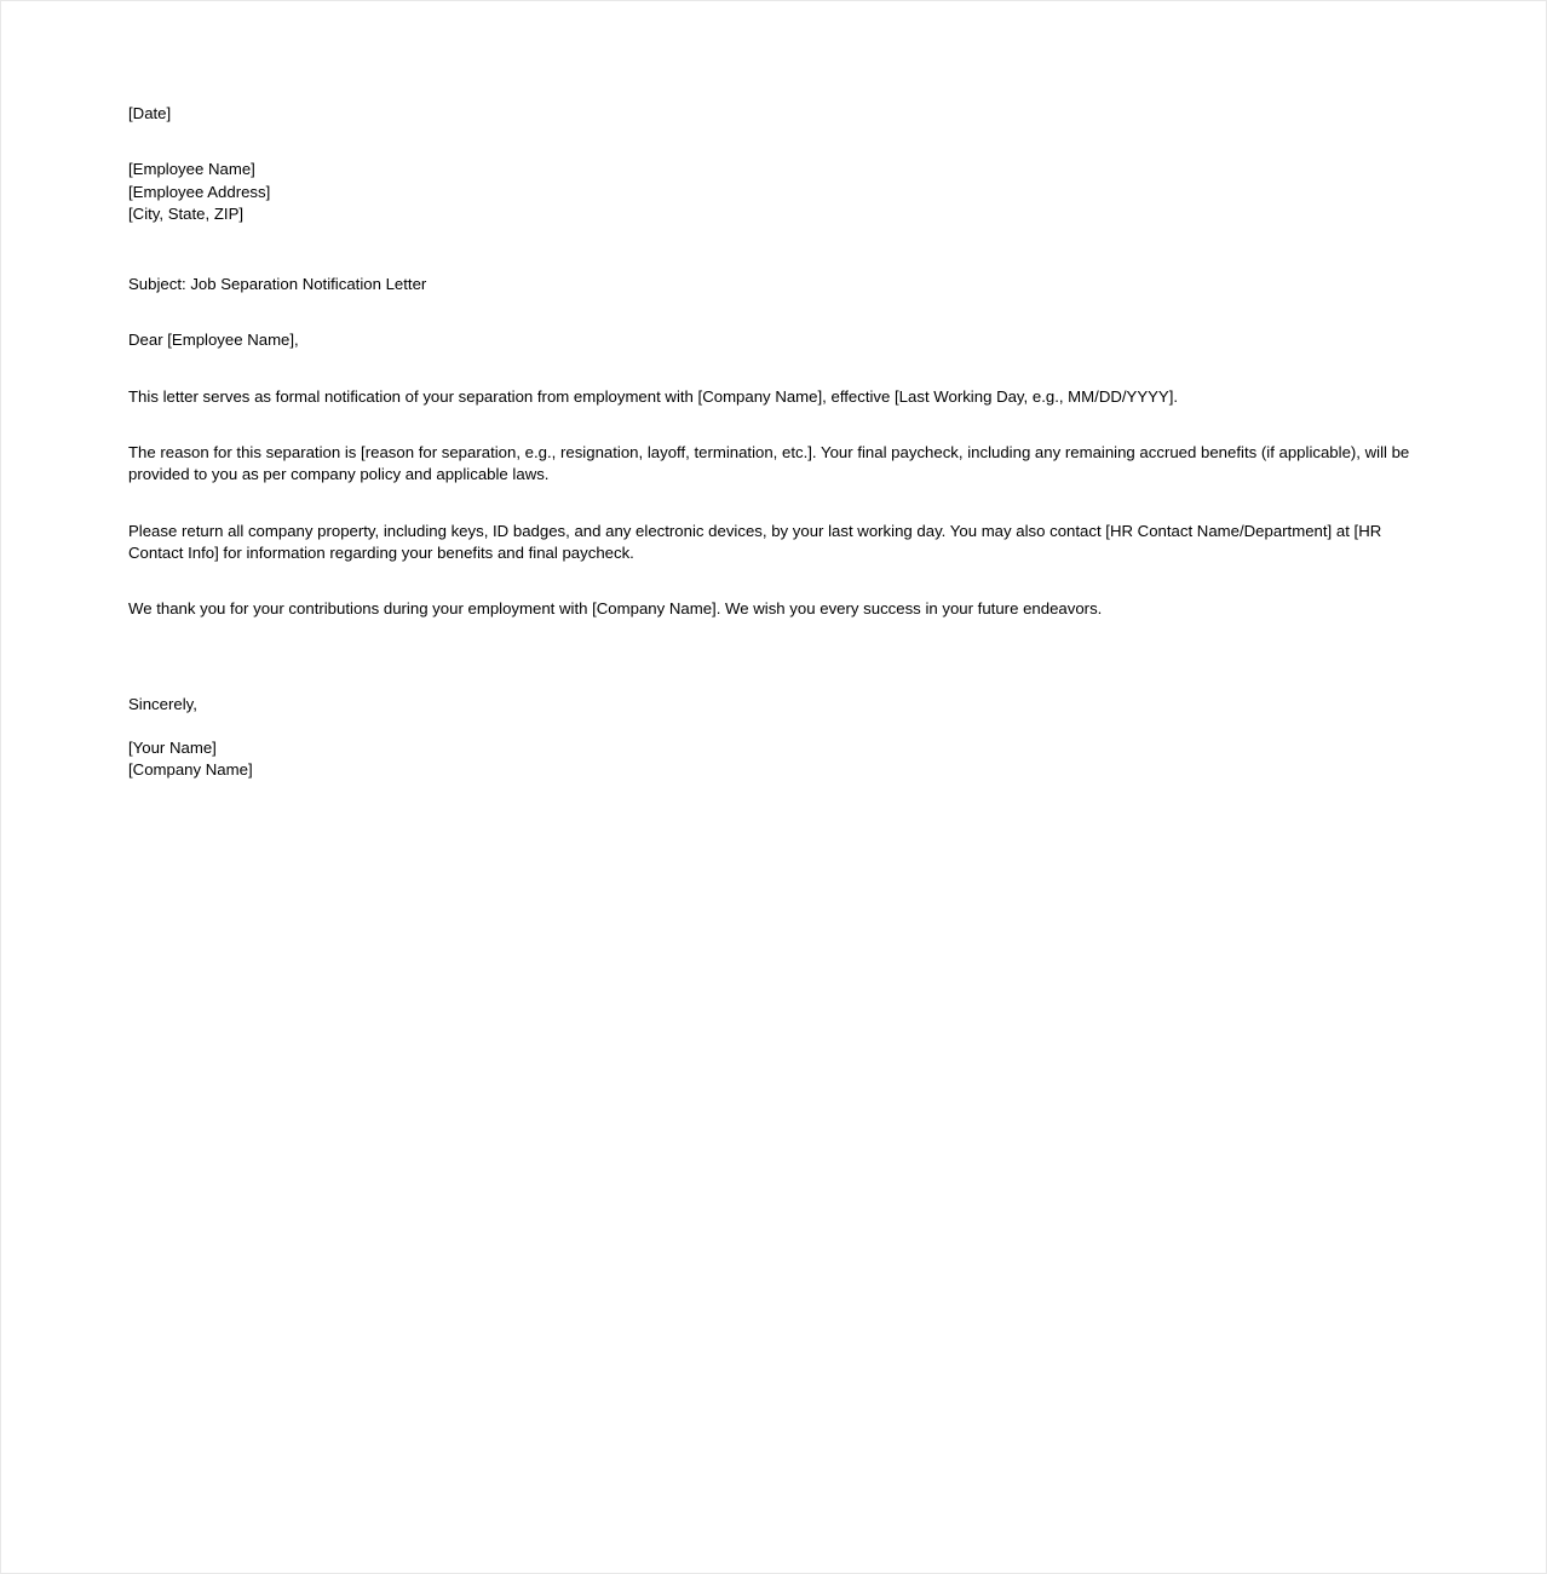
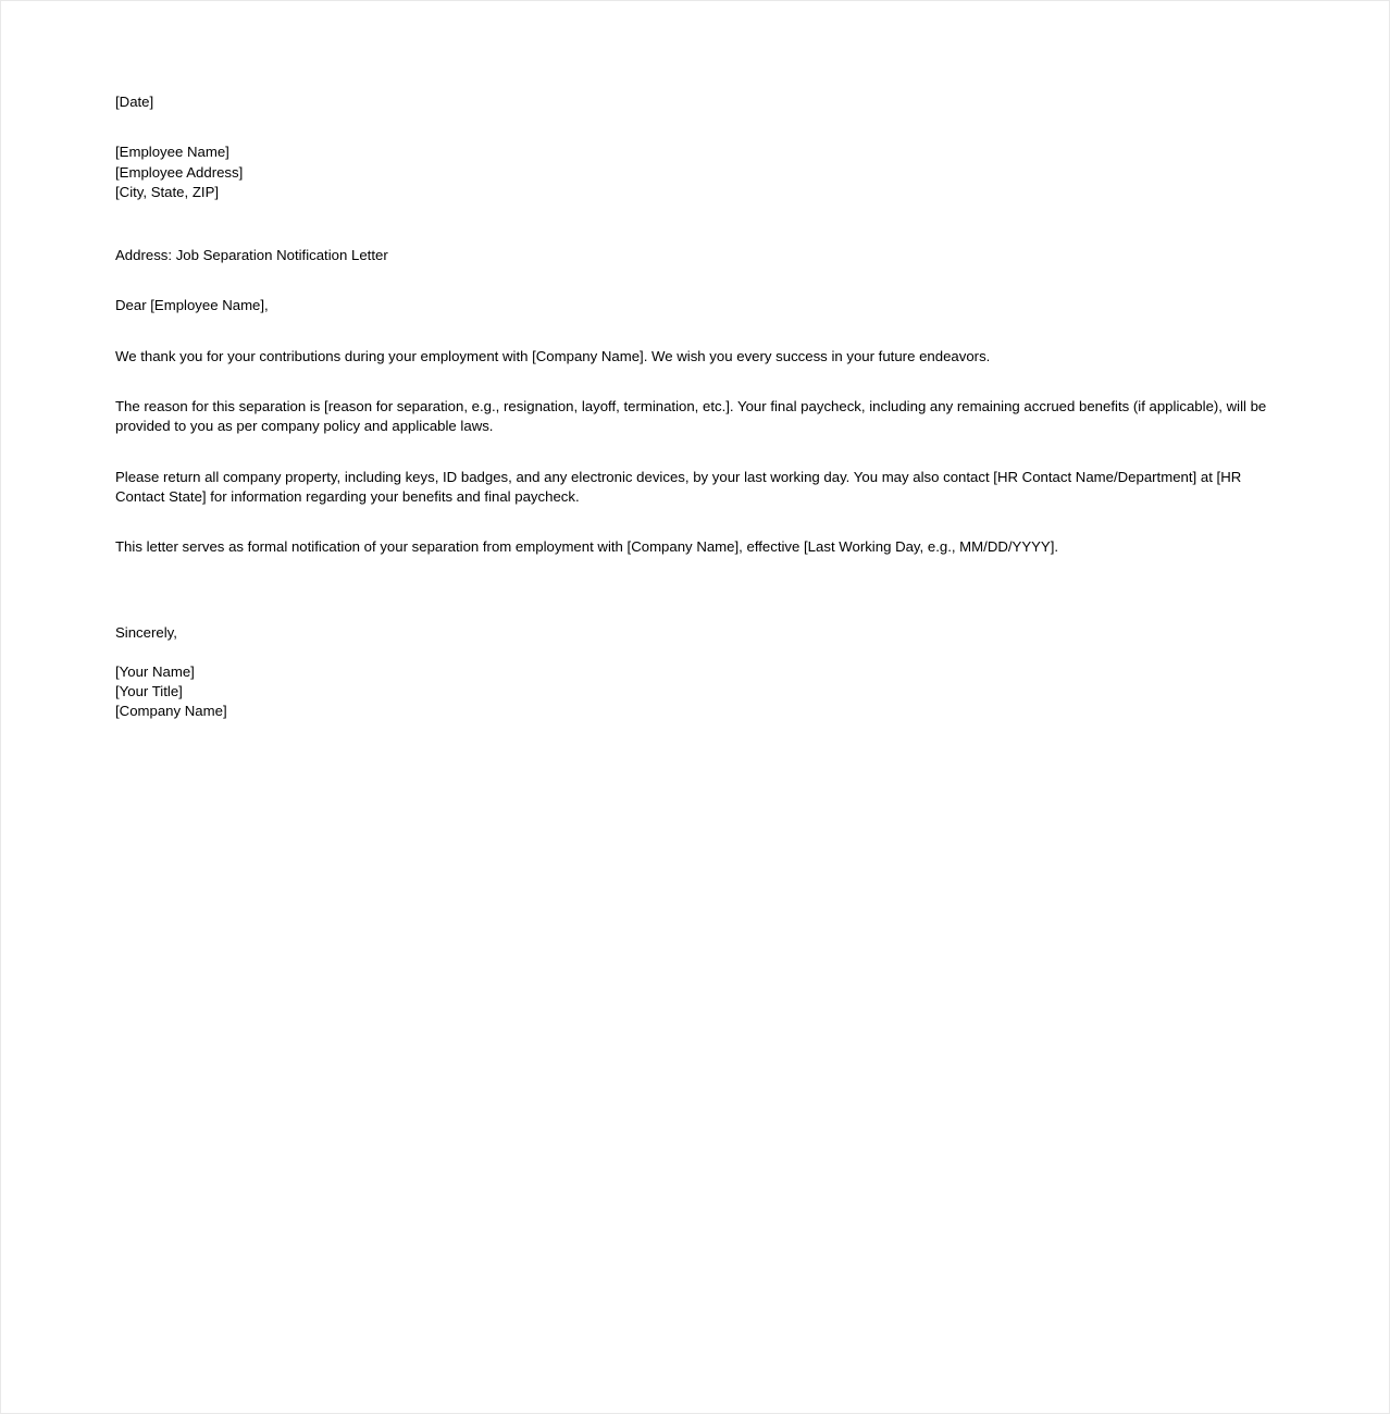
  [Date]
  [Employee Name]
  [Employee Address]
  [City, State, ZIP]
- Subject: Job Separation Notification Letter
+ Address: Job Separation Notification Letter
  Dear [Employee Name],
- This letter serves as formal notification of your separation from employment with [Company Name], effective [Last Working Day, e.g., MM/DD/YYYY].
+ We thank you for your contributions during your employment with [Company Name]. We wish you every success in your future endeavors.
  The reason for this separation is [reason for separation, e.g., resignation, layoff, termination, etc.]. Your final paycheck, including any remaining accrued benefits (if applicable), will be provided to you as per company policy and applicable laws.
- Please return all company property, including keys, ID badges, and any electronic devices, by your last working day. You may also contact [HR Contact Name/Department] at [HR Contact Info] for information regarding your benefits and final paycheck.
+ Please return all company property, including keys, ID badges, and any electronic devices, by your last working day. You may also contact [HR Contact Name/Department] at [HR Contact State] for information regarding your benefits and final paycheck.
- We thank you for your contributions during your employment with [Company Name]. We wish you every success in your future endeavors.
+ This letter serves as formal notification of your separation from employment with [Company Name], effective [Last Working Day, e.g., MM/DD/YYYY].
  Sincerely,
  [Your Name]
+ [Your Title]
  [Company Name]
